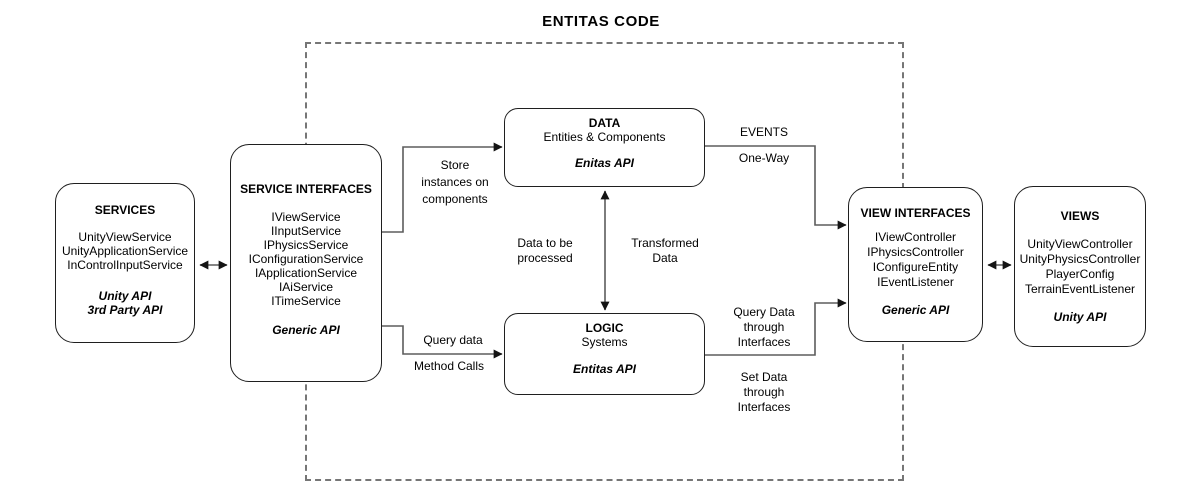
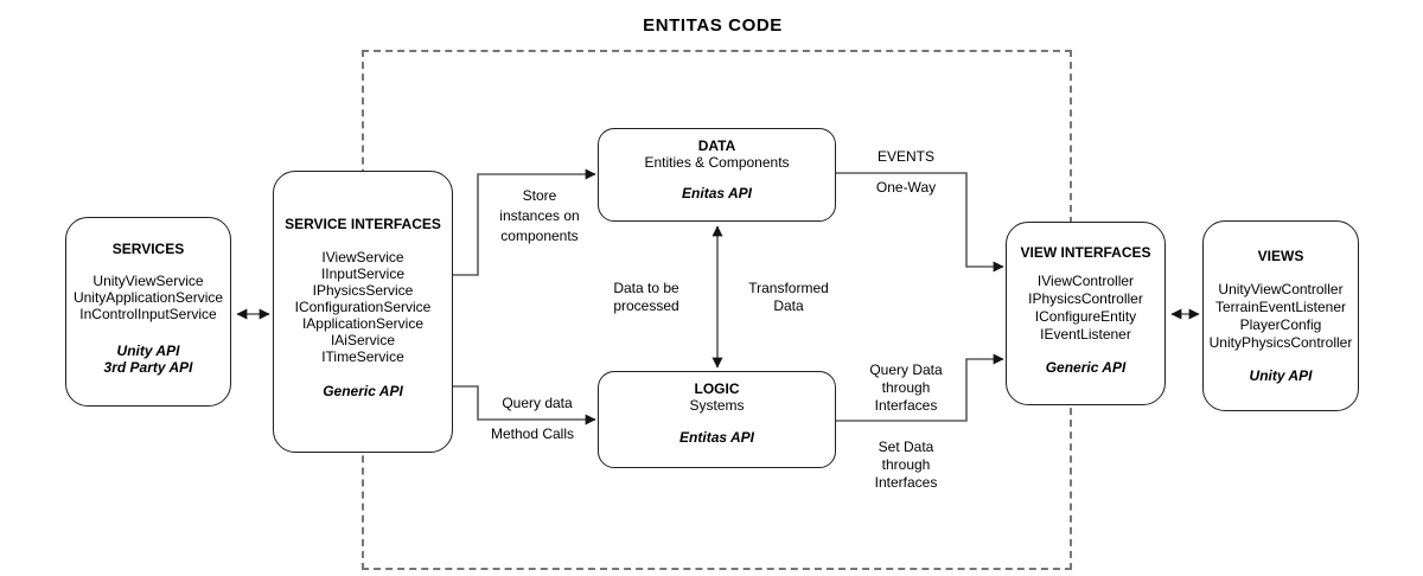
  ENTITAS CODE
  SERVICES
  UnityViewService
  UnityApplicationService
  InControlInputService
  Unity API
  3rd Party API
  SERVICE INTERFACES
  IViewService
  IInputService
  IPhysicsService
  IConfigurationService
  IApplicationService
  IAiService
  ITimeService
  Generic API
  DATA
  Entities & Components
  Enitas API
  LOGIC
  Systems
  Entitas API
  VIEW INTERFACES
  IViewController
  IPhysicsController
  IConfigureEntity
  IEventListener
  Generic API
  VIEWS
  UnityViewController
- UnityPhysicsController
+ TerrainEventListener
  PlayerConfig
- TerrainEventListener
+ UnityPhysicsController
  Unity API
  Store
  instances on
  components
  Query data
  Method Calls
  Data to be
  processed
  Transformed
  Data
  EVENTS
  One-Way
  Query Data
  through
  Interfaces
  Set Data
  through
  Interfaces
